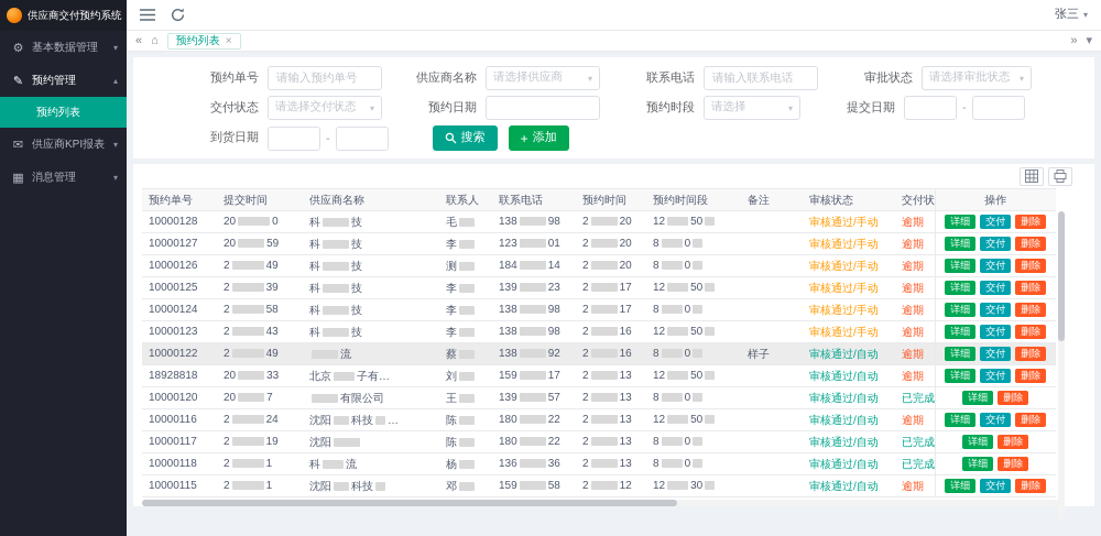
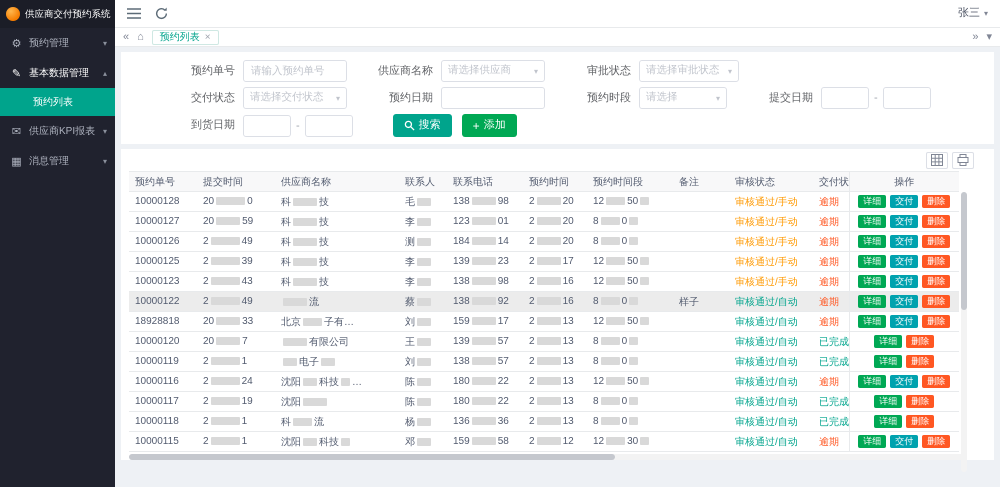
  供应商交付预约系统
  ⚙
- 基本数据管理
+ 预约管理
  ▾
  ✎
- 预约管理
+ 基本数据管理
  ▴
  预约列表
  ✉
  供应商KPI报表
  ▾
  ▦
  消息管理
  ▾
  张三
  ▾
  «
  ⌂
  预约列表
  ×
  »
  ▾
  预约单号
  请输入预约单号
  供应商名称
  请选择供应商
  ▾
- 联系电话
- 请输入联系电话
  审批状态
  请选择审批状态
  ▾
  交付状态
  请选择交付状态
  ▾
  预约日期
  预约时段
  请选择
  ▾
  提交日期
  -
  到货日期
  -
  搜索
  +
  添加
  预约单号	提交时间	供应商名称	联系人	联系电话	预约时间	预约时间段	备注	审核状态	交付状	操作
  10000128	20 0	科 技	毛	138 98	2 20	12 50		审核通过/手动	逾期	详细 交付 删除
  10000127	20 59	科 技	李	123 01	2 20	8 0		审核通过/手动	逾期	详细 交付 删除
  10000126	2 49	科 技	测	184 14	2 20	8 0		审核通过/手动	逾期	详细 交付 删除
  10000125	2 39	科 技	李	139 23	2 17	12 50		审核通过/手动	逾期	详细 交付 删除
- 10000124	2 58	科 技	李	138 98	2 17	8 0		审核通过/手动	逾期	详细 交付 删除
  10000123	2 43	科 技	李	138 98	2 16	12 50		审核通过/手动	逾期	详细 交付 删除
  10000122	2 49	流	蔡	138 92	2 16	8 0	样子	审核通过/自动	逾期	详细 交付 删除
  18928818	20 33	北京 子有…	刘	159 17	2 13	12 50		审核通过/自动	逾期	详细 交付 删除
  10000120	20 7	有限公司	王	139 57	2 13	8 0		审核通过/自动	已完成	详细 删除
+ 10000119	2 1	电子	刘	138 57	2 13	8 0		审核通过/自动	已完成	详细 删除
  10000116	2 24	沈阳 科技 …	陈	180 22	2 13	12 50		审核通过/自动	逾期	详细 交付 删除
  10000117	2 19	沈阳	陈	180 22	2 13	8 0		审核通过/自动	已完成	详细 删除
  10000118	2 1	科 流	杨	136 36	2 13	8 0		审核通过/自动	已完成	详细 删除
  10000115	2 1	沈阳 科技	邓	159 58	2 12	12 30		审核通过/自动	逾期	详细 交付 删除
